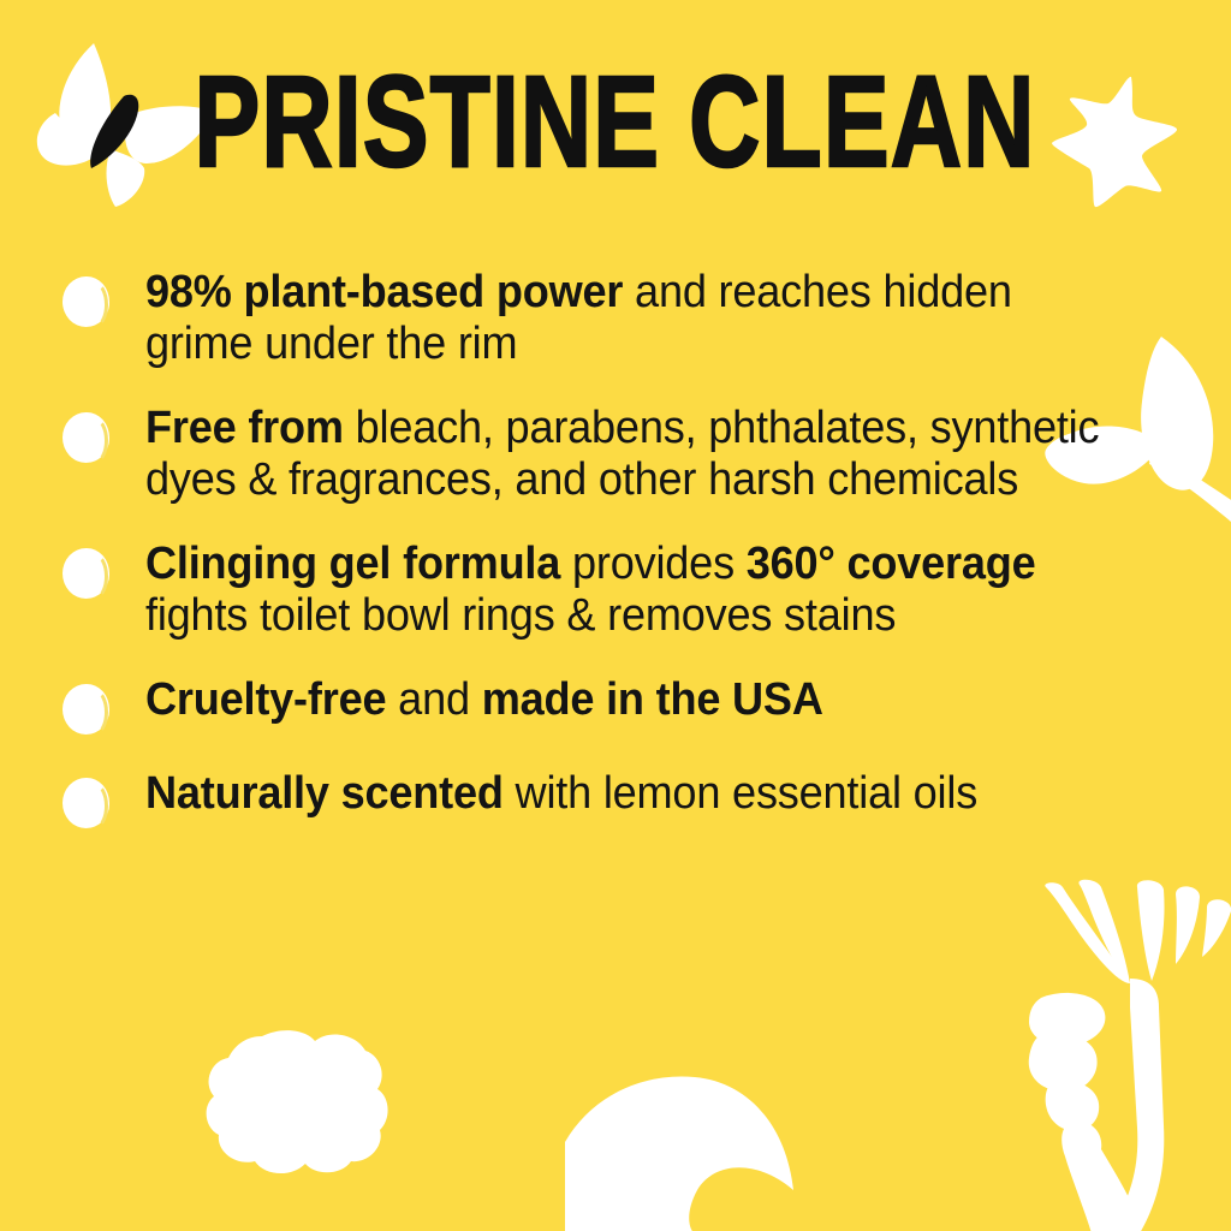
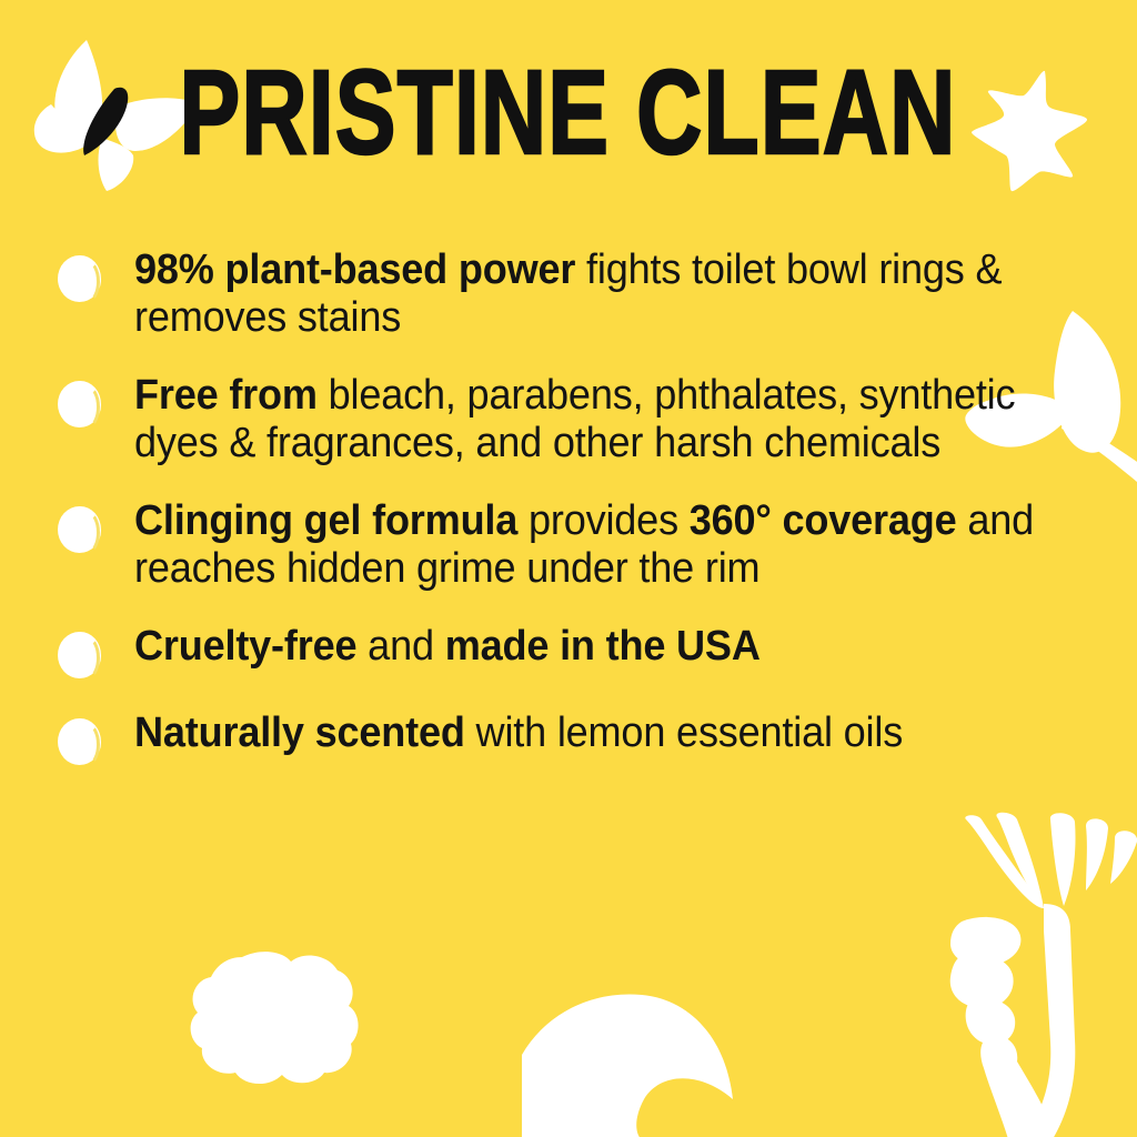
  PRISTINE CLEAN
- 98% plant-based power and reaches hidden grime under the rim
+ 98% plant-based power fights toilet bowl rings & removes stains
  Free from bleach, parabens, phthalates, synthetic dyes & fragrances, and other harsh chemicals
- Clinging gel formula provides 360° coverage fights toilet bowl rings & removes stains
+ Clinging gel formula provides 360° coverage and reaches hidden grime under the rim
  Cruelty-free and made in the USA
  Naturally scented with lemon essential oils
